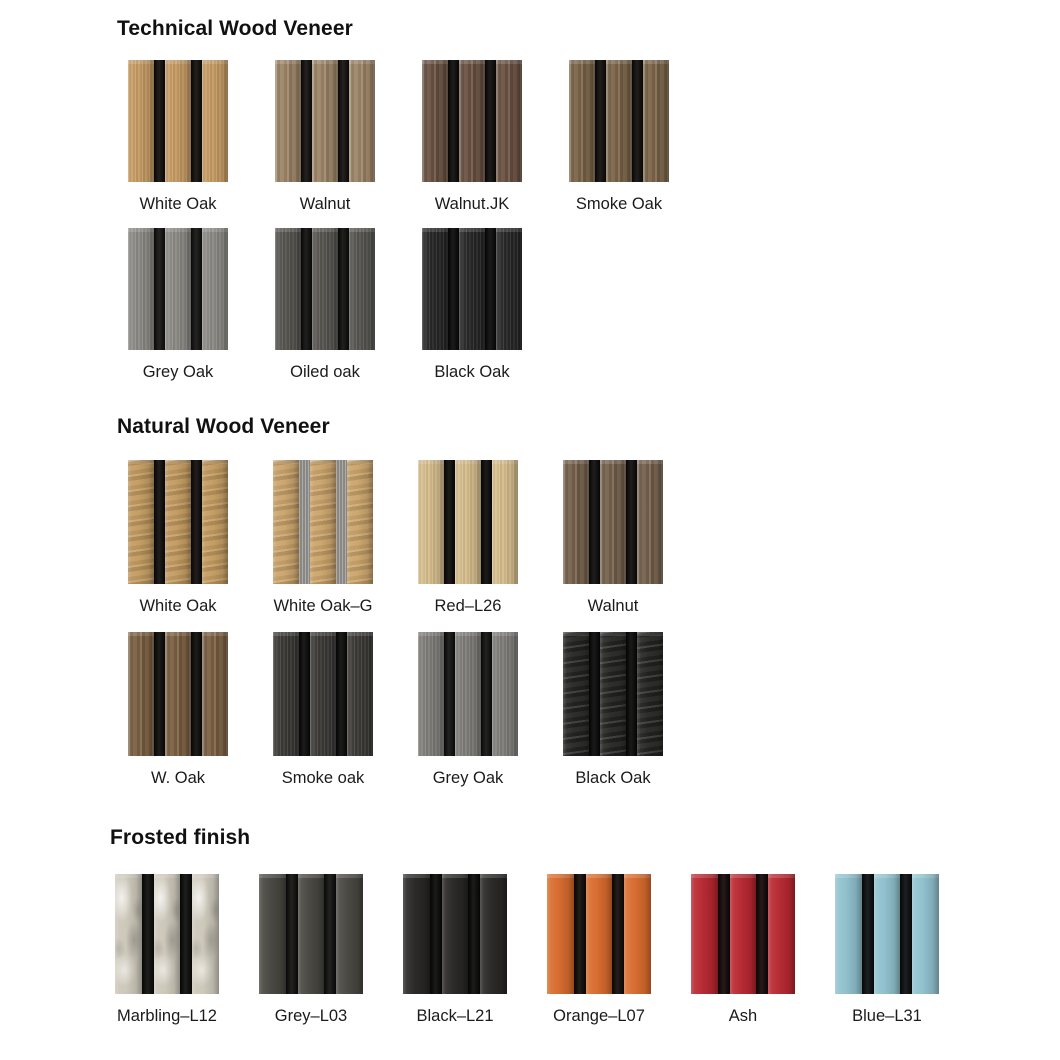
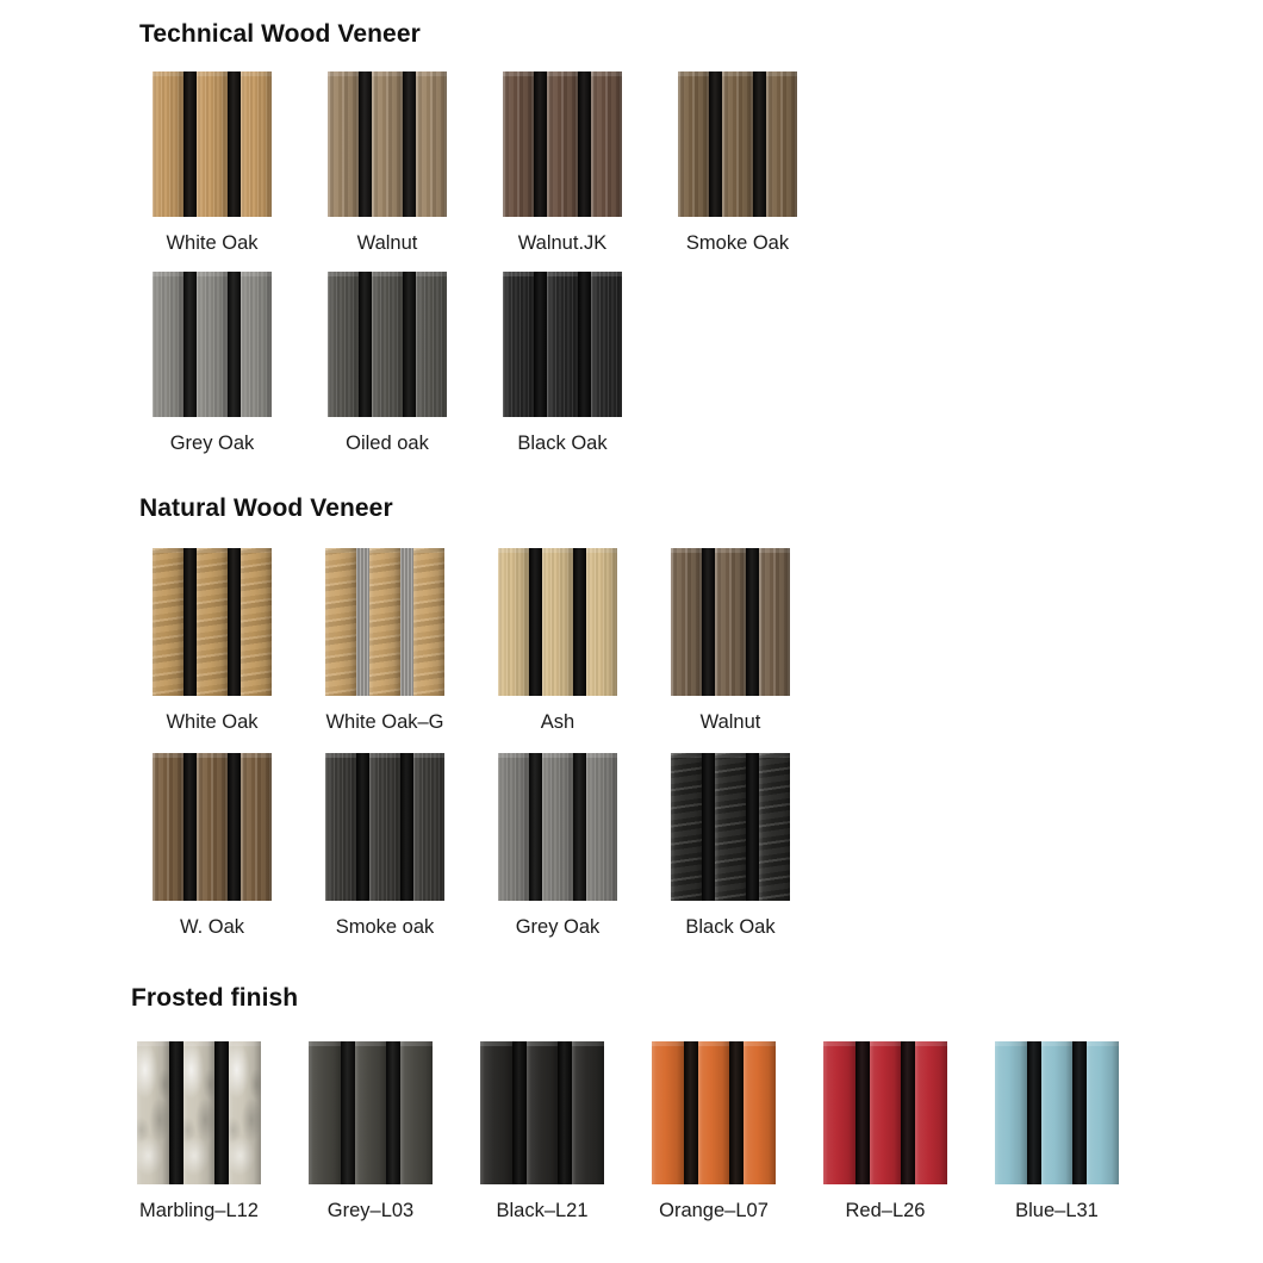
  Technical Wood Veneer
  White Oak
  Walnut
  Walnut.JK
  Smoke Oak
  Grey Oak
  Oiled oak
  Black Oak
  Natural Wood Veneer
  White Oak
  White Oak–G
- Red–L26
+ Ash
  Walnut
  W. Oak
  Smoke oak
  Grey Oak
  Black Oak
  Frosted finish
  Marbling–L12
  Grey–L03
  Black–L21
  Orange–L07
- Ash
+ Red–L26
  Blue–L31
